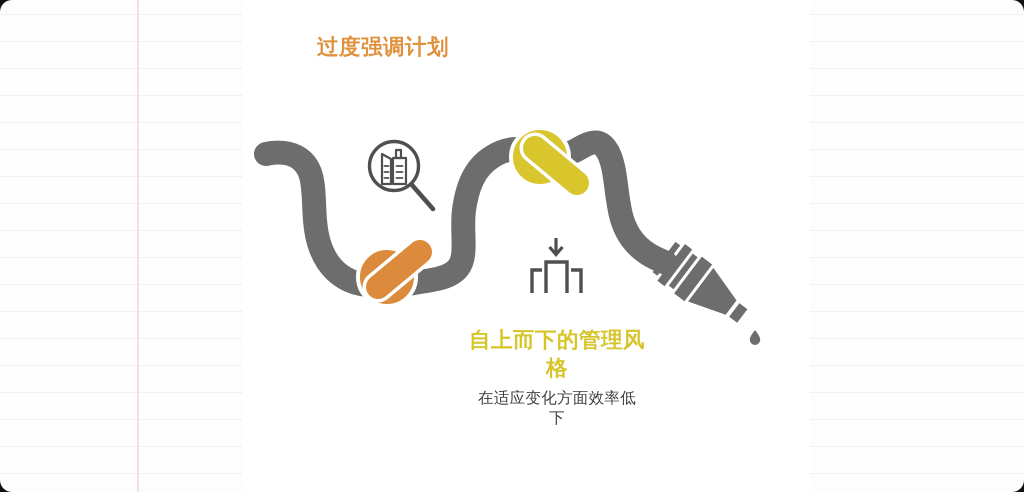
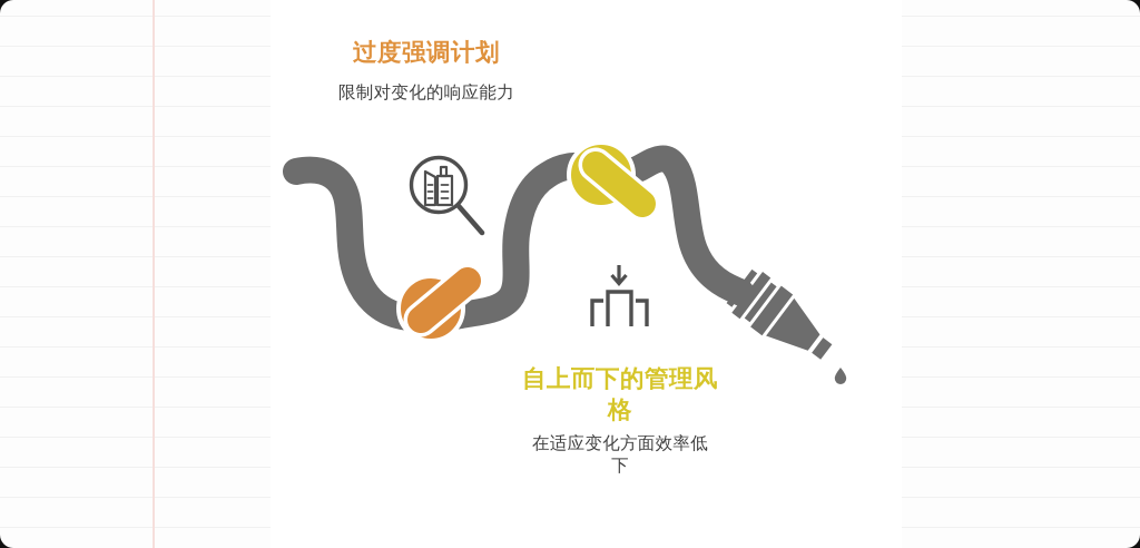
  过度强调计划
+ 限制对变化的响应能力
  自上而下的管理风格
  在适应变化方面效率低下
